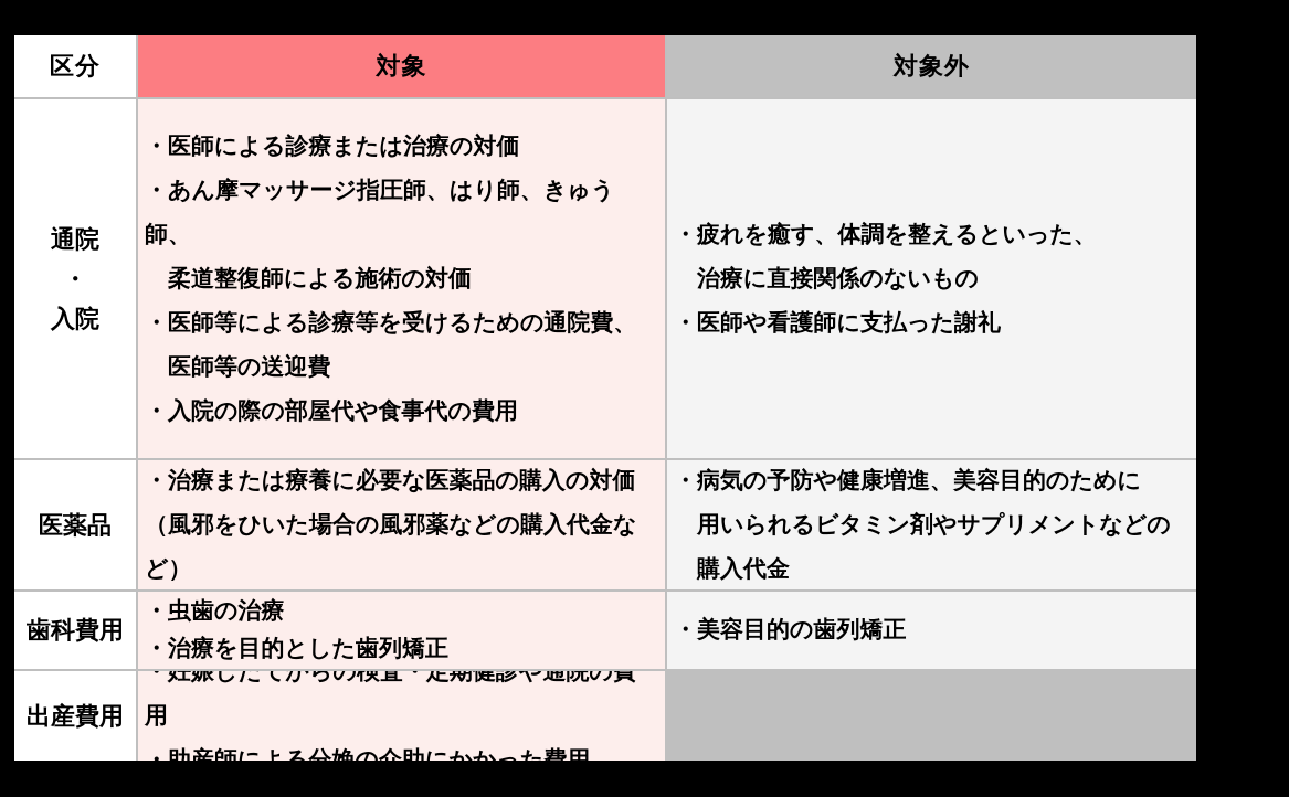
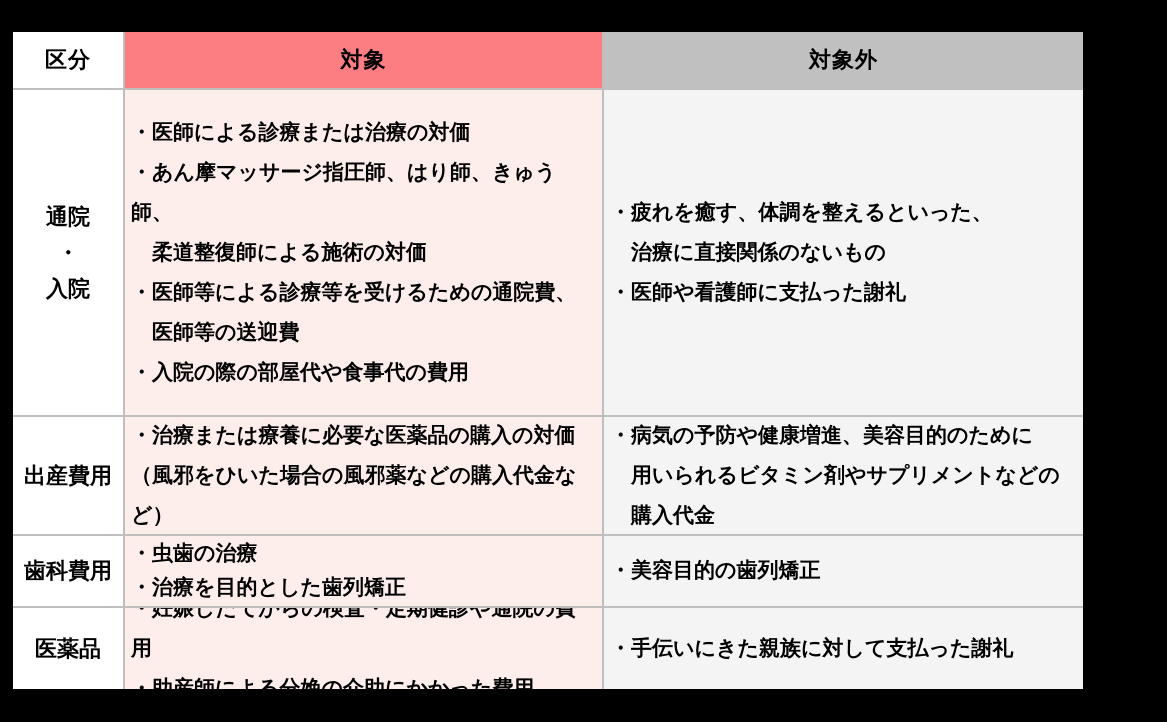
  区分
  対象
  対象外
  通院
  ・
  入院
  ・医師による診療または治療の対価
  ・あん摩マッサージ指圧師、はり師、きゅう師、
  柔道整復師による施術の対価
  ・医師等による診療等を受けるための通院費、
  医師等の送迎費
  ・入院の際の部屋代や食事代の費用
  ・疲れを癒す、体調を整えるといった、
  治療に直接関係のないもの
  ・医師や看護師に支払った謝礼
- 医薬品
+ 出産費用
  ・治療または療養に必要な医薬品の購入の対価
  （風邪をひいた場合の風邪薬などの購入代金など）
  ・病気の予防や健康増進、美容目的のために
  用いられるビタミン剤やサプリメントなどの
  購入代金
  歯科費用
  ・虫歯の治療
  ・治療を目的とした歯列矯正
  ・美容目的の歯列矯正
- 出産費用
+ 医薬品
  ・妊娠したてからの検査・定期健診や通院の費用
  ・助産師による分娩の介助にかかった費用
+ ・手伝いにきた親族に対して支払った謝礼
